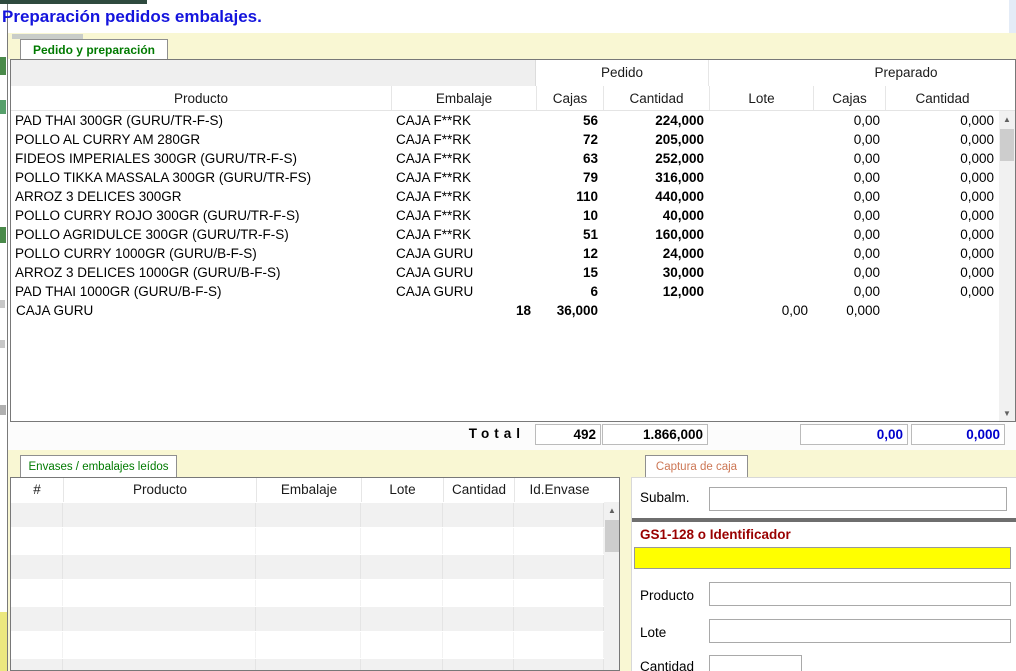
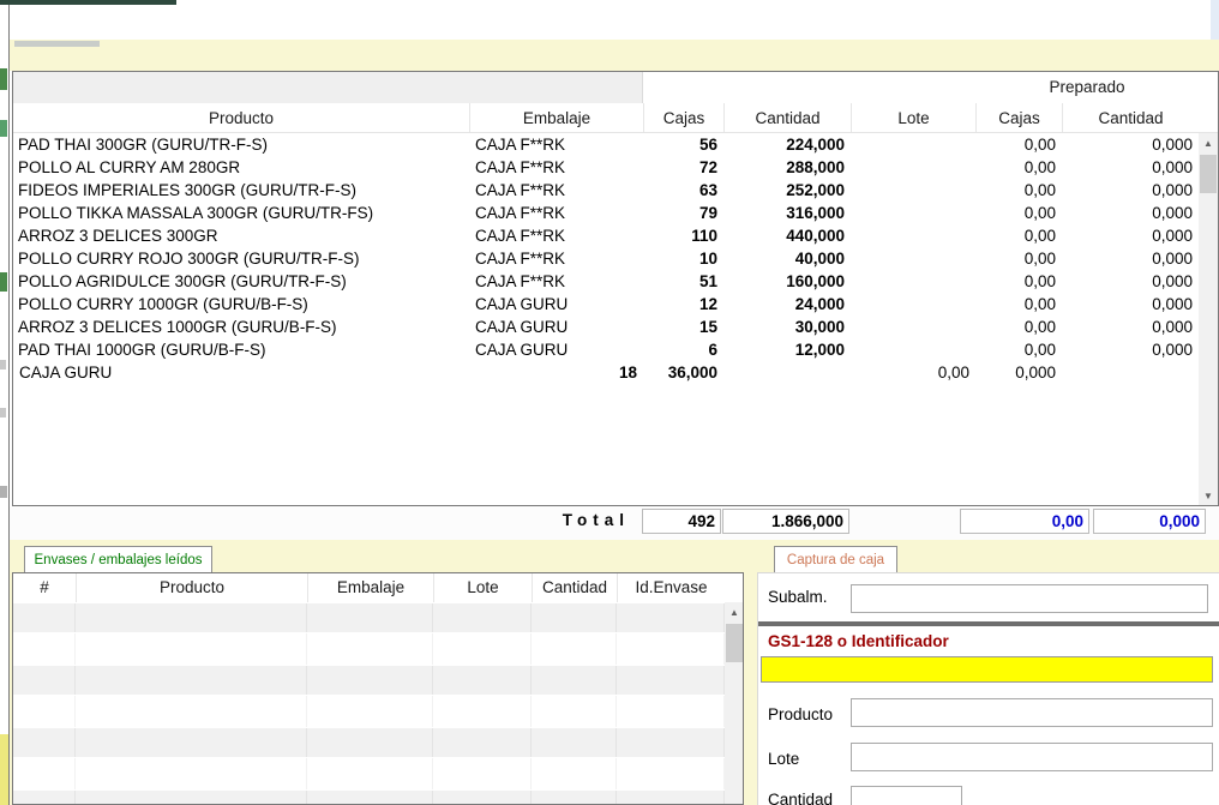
- Preparación pedidos embalajes.
- Pedido y preparación
- Pedido
  Preparado
  Producto
  Embalaje
  Cajas
  Cantidad
  Lote
  Cajas
  Cantidad
  PAD THAI 300GR (GURU/TR-F-S)
  CAJA F**RK
  56
  224,000
  0,00
  0,000
  POLLO AL CURRY AM 280GR
  CAJA F**RK
  72
- 205,000
+ 288,000
  0,00
  0,000
  FIDEOS IMPERIALES 300GR (GURU/TR-F-S)
  CAJA F**RK
  63
  252,000
  0,00
  0,000
  POLLO TIKKA MASSALA 300GR (GURU/TR-FS)
  CAJA F**RK
  79
  316,000
  0,00
  0,000
  ARROZ 3 DELICES 300GR
  CAJA F**RK
  110
  440,000
  0,00
  0,000
  POLLO CURRY ROJO 300GR (GURU/TR-F-S)
  CAJA F**RK
  10
  40,000
  0,00
  0,000
  POLLO AGRIDULCE 300GR (GURU/TR-F-S)
  CAJA F**RK
  51
  160,000
  0,00
  0,000
  POLLO CURRY 1000GR (GURU/B-F-S)
  CAJA GURU
  12
  24,000
  0,00
  0,000
  ARROZ 3 DELICES 1000GR (GURU/B-F-S)
  CAJA GURU
  15
  30,000
  0,00
  0,000
  PAD THAI 1000GR (GURU/B-F-S)
  CAJA GURU
  6
  12,000
  0,00
  0,000
  CAJA GURU
  18
  36,000
  0,00
  0,000
  ▲
  ▼
  Total
  492
  1.866,000
  0,00
  0,000
  Envases / embalajes leídos
  #
  Producto
  Embalaje
  Lote
  Cantidad
  Id.Envase
  ▲
  Captura de caja
  Subalm.
  GS1-128 o Identificador
  Producto
  Lote
  Cantidad
